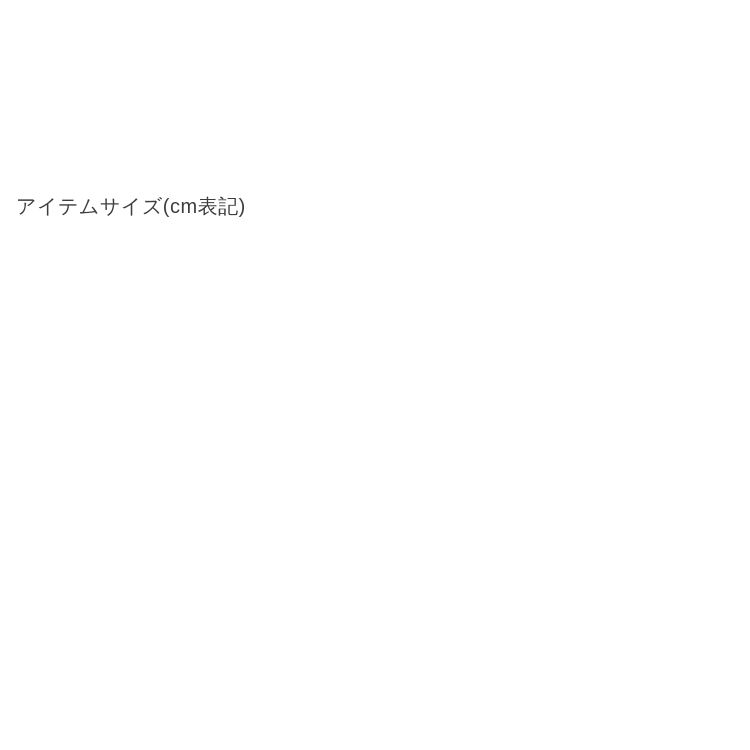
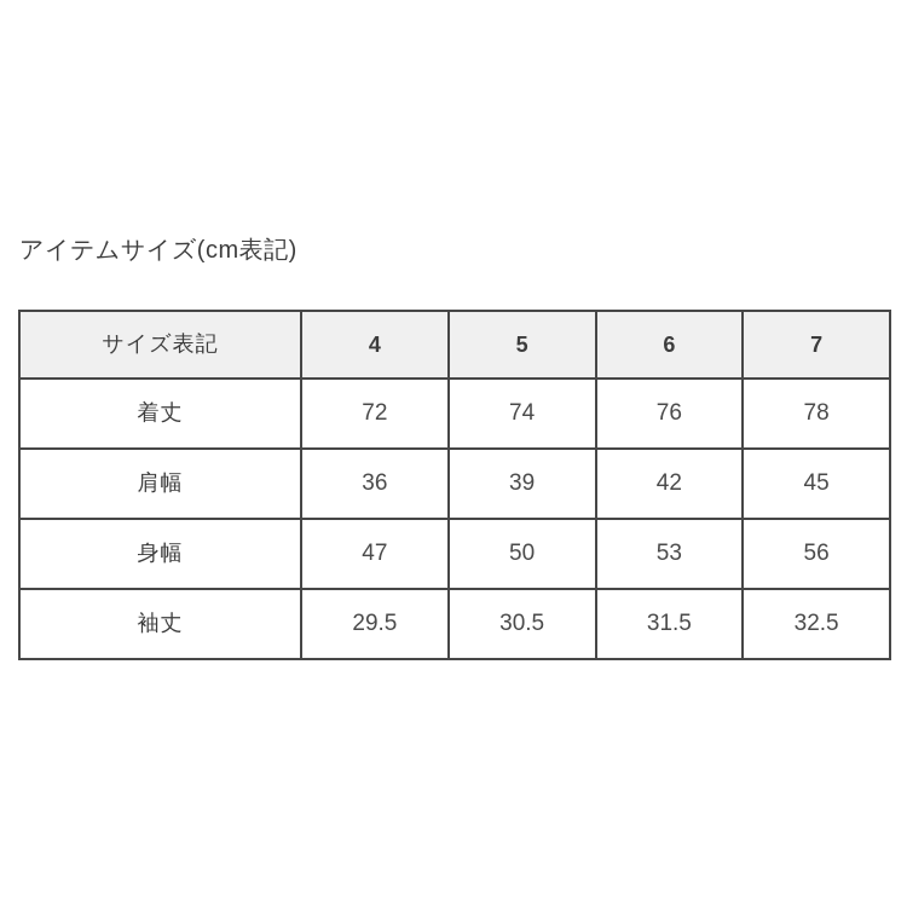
  アイテムサイズ(cm表記)
+ サイズ表記	4	5	6	7
+ 着丈	72	74	76	78
+ 肩幅	36	39	42	45
+ 身幅	47	50	53	56
+ 袖丈	29.5	30.5	31.5	32.5
